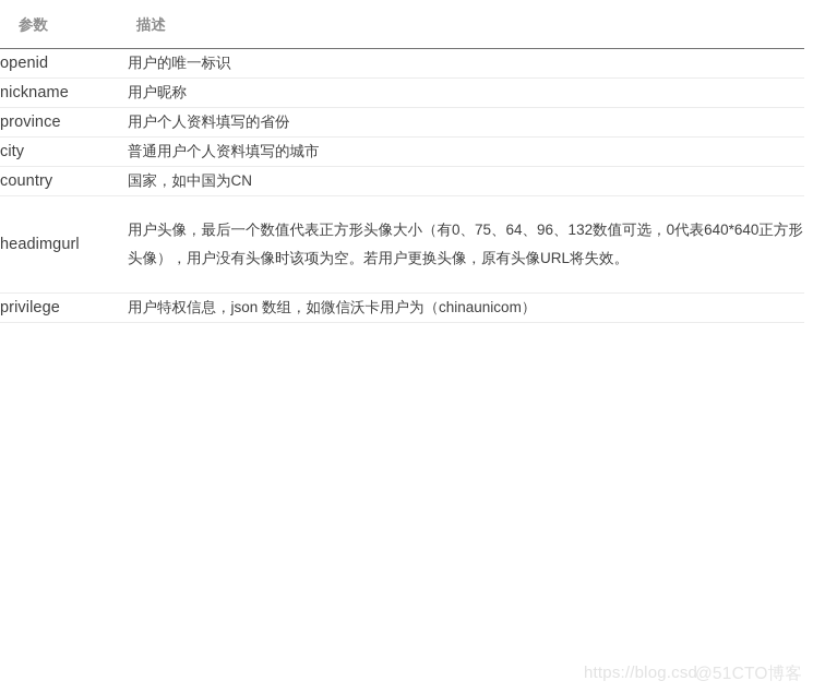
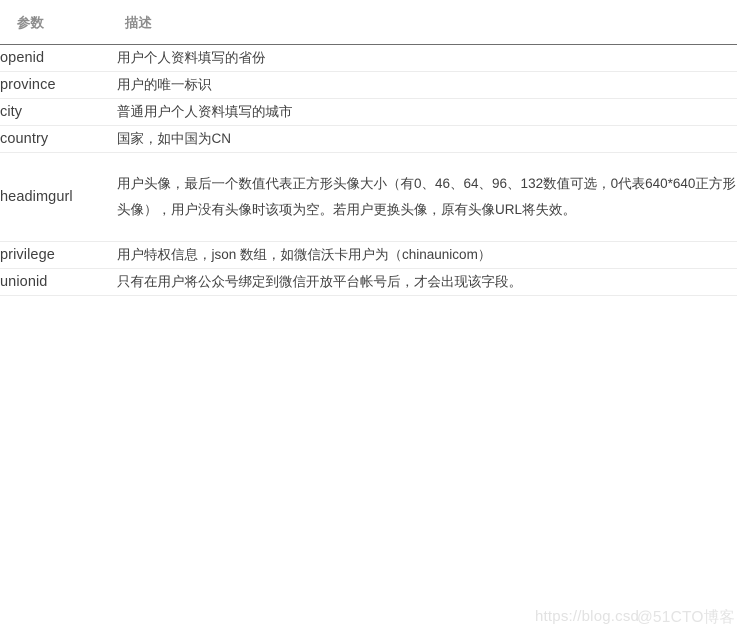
  参数	描述
- openid	用户的唯一标识
+ openid	用户个人资料填写的省份
- nickname	用户昵称
- province	用户个人资料填写的省份
+ province	用户的唯一标识
  city	普通用户个人资料填写的城市
  country	国家，如中国为CN
- headimgurl	用户头像，最后一个数值代表正方形头像大小（有0、75、64、96、132数值可选，0代表640*640正方形头像），用户没有头像时该项为空。若用户更换头像，原有头像URL将失效。
+ headimgurl	用户头像，最后一个数值代表正方形头像大小（有0、46、64、96、132数值可选，0代表640*640正方形头像），用户没有头像时该项为空。若用户更换头像，原有头像URL将失效。
  privilege	用户特权信息，json 数组，如微信沃卡用户为（chinaunicom）
+ unionid	只有在用户将公众号绑定到微信开放平台帐号后，才会出现该字段。
  https://blog.csd
  @51CTO博客
